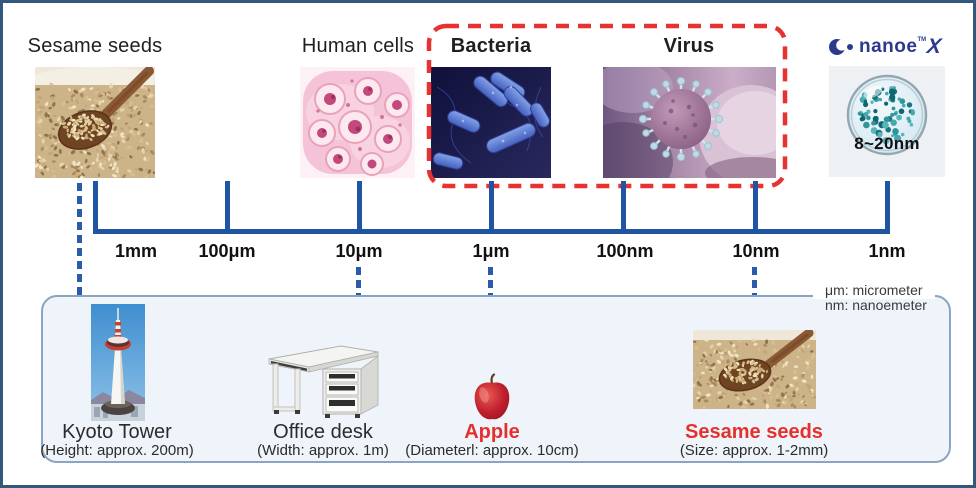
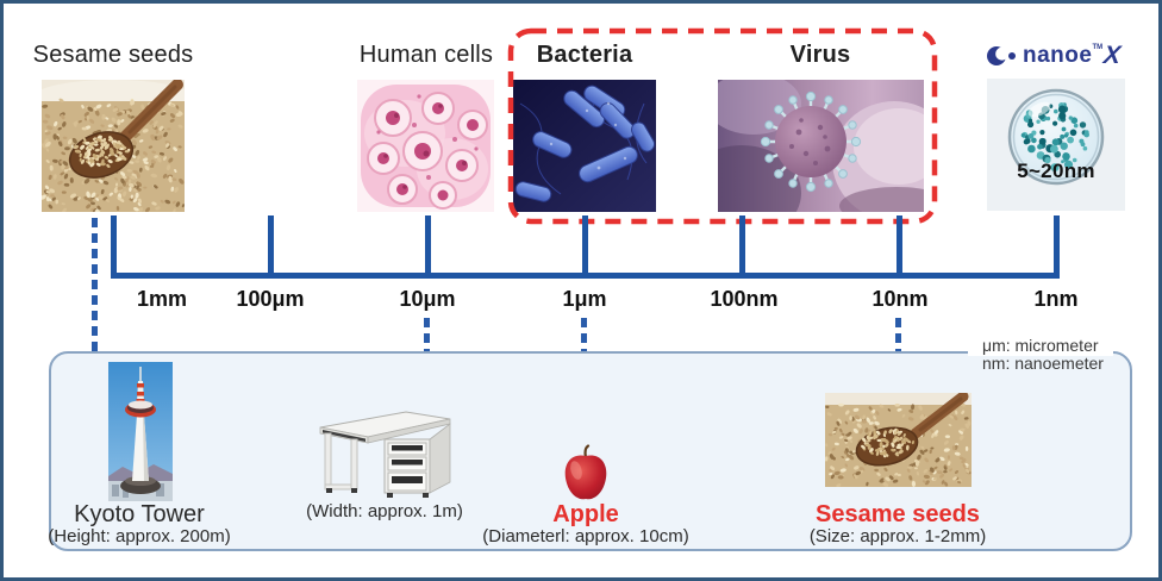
  Sesame seeds
  Human cells
  Bacteria
  Virus
  nanoe
- 8~20nm
+ 5~20nm
  1mm
  100μm
  10μm
  1μm
  100nm
  10nm
  1nm
  μm: micrometer
  nm: nanoemeter
  Kyoto Tower
  (Height: approx. 200m)
- Office desk
  (Width: approx. 1m)
  Apple
  (Diameterl: approx. 10cm)
  Sesame seeds
  (Size: approx. 1-2mm)
